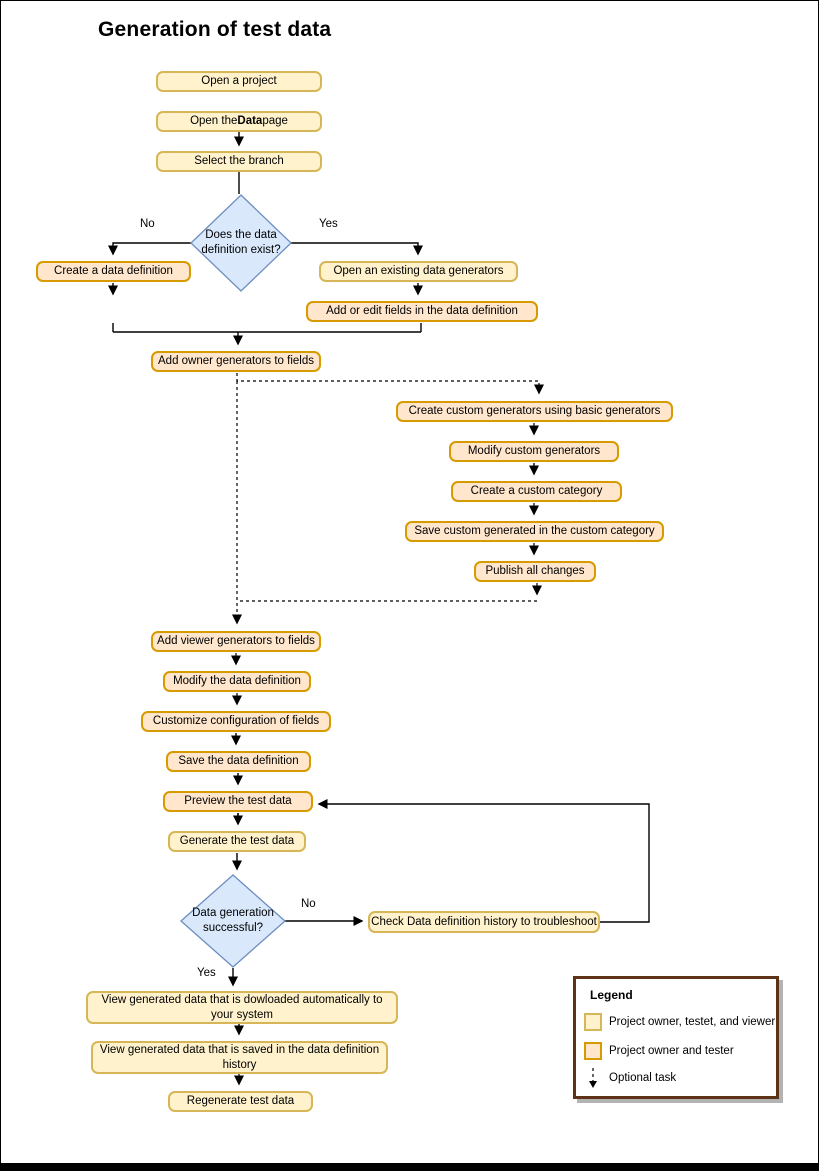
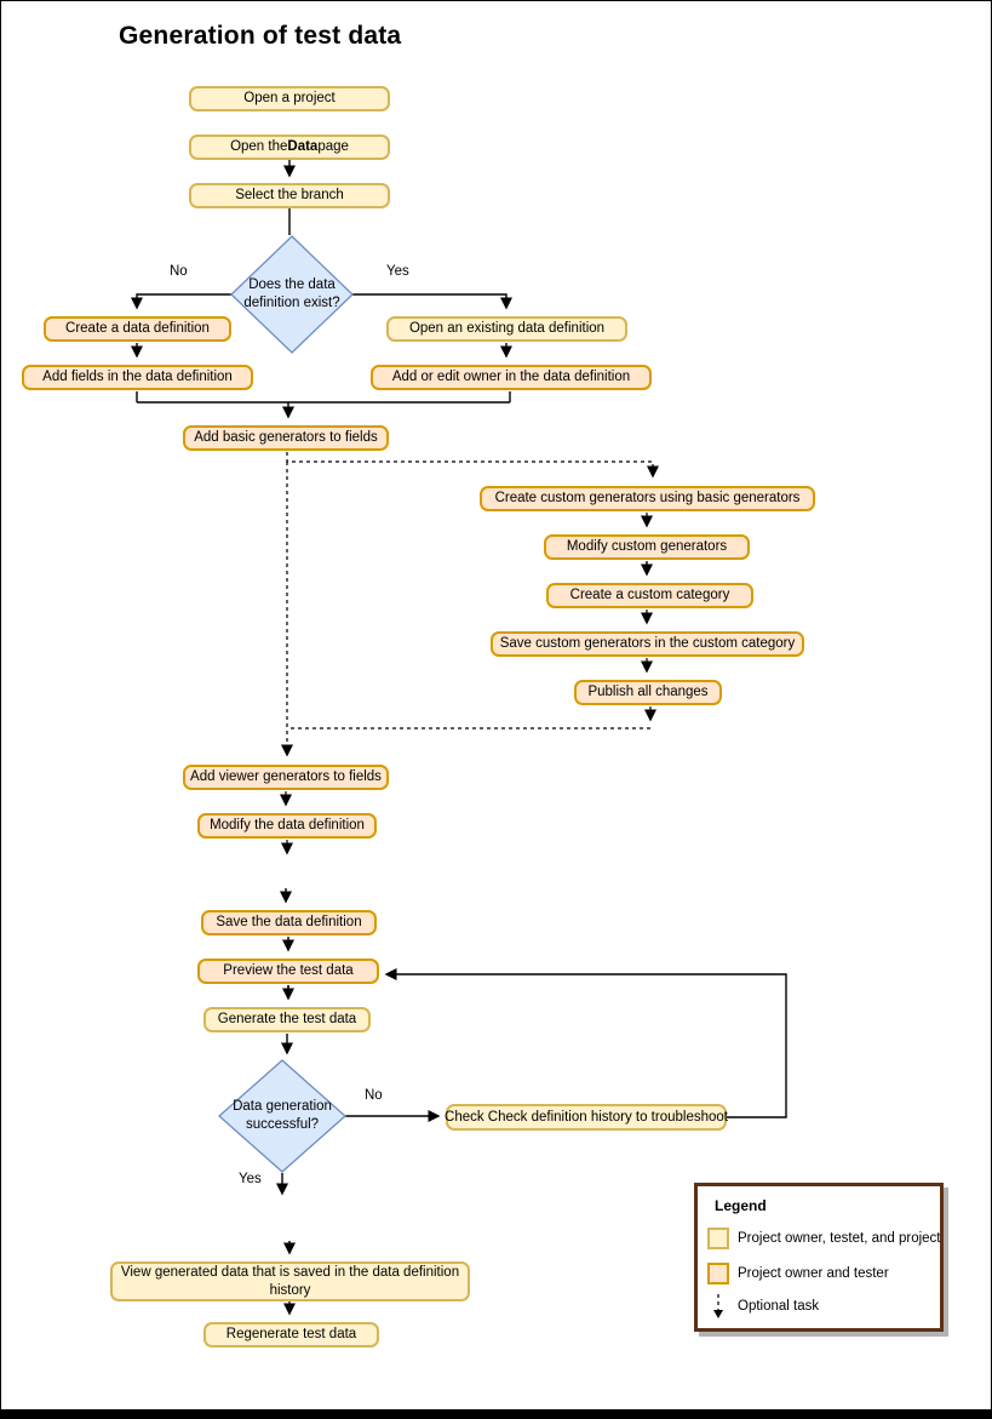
  Generation of test data
  Does the data definition exist?
  Data generation successful?
  No
  Yes
  No
  Yes
  Open a project
  Open the
  Data
  page
  Select the branch
  Create a data definition
+ Add fields in the data definition
- Open an existing data generators
+ Open an existing data definition
- Add or edit fields in the data definition
+ Add or edit owner in the data definition
- Add owner generators to fields
+ Add basic generators to fields
  Create custom generators using basic generators
  Modify custom generators
  Create a custom category
- Save custom generated in the custom category
+ Save custom generators in the custom category
  Publish all changes
  Add viewer generators to fields
  Modify the data definition
- Customize configuration of fields
  Save the data definition
  Preview the test data
  Generate the test data
- Check Data definition history to troubleshoot
+ Check Check definition history to troubleshoot
- View generated data that is dowloaded automatically to your system
  View generated data that is saved in the data definition history
  Regenerate test data
  Legend
- Project owner, testet, and viewer
+ Project owner, testet, and project
  Project owner and tester
  Optional task
